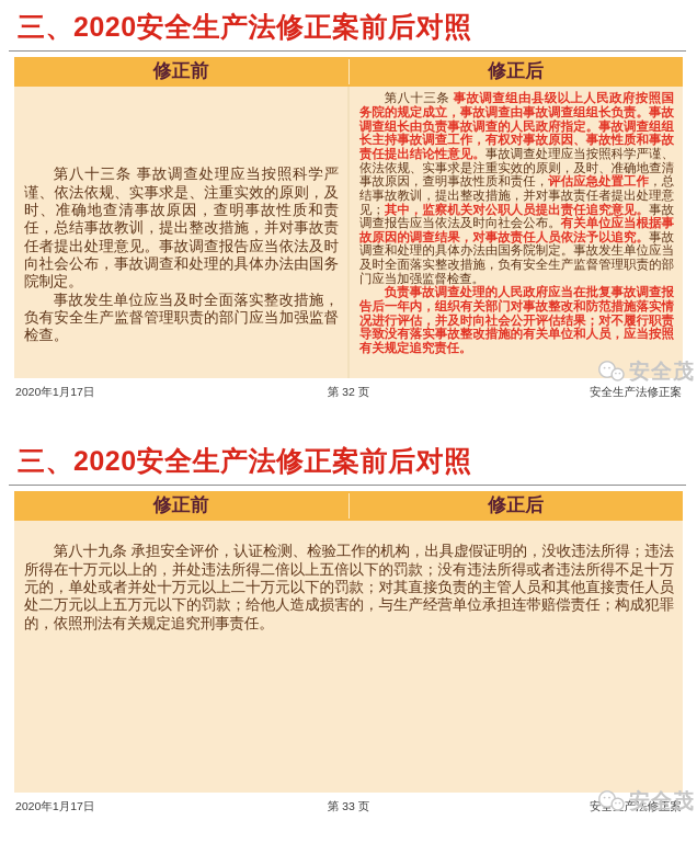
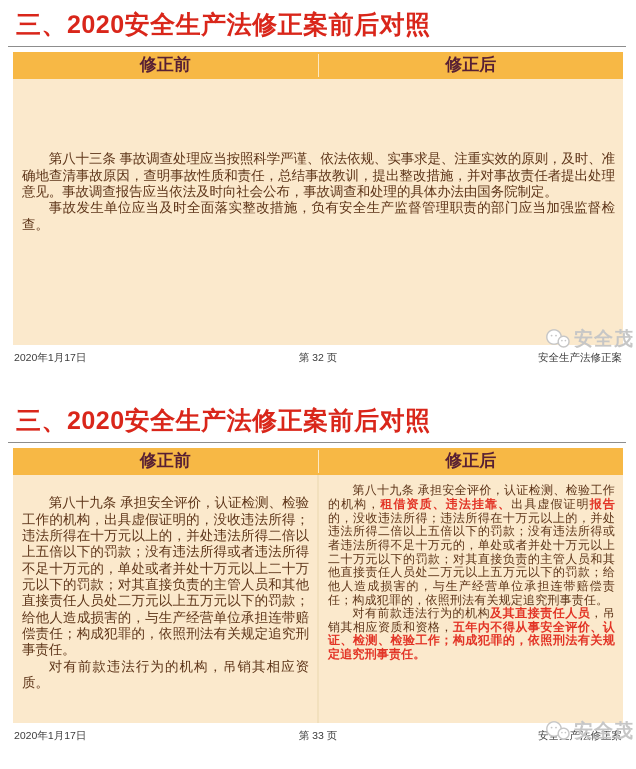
  三、2020安全生产法修正案前后对照
  修正前
  修正后
  第八十三条 事故调查处理应当按照科学严谨、依法依规、实事求是、注重实效的原则，及时、准确地查清事故原因，查明事故性质和责任，总结事故教训，提出整改措施，并对事故责任者提出处理意见。事故调查报告应当依法及时向社会公布，事故调查和处理的具体办法由国务院制定。
  事故发生单位应当及时全面落实整改措施，负有安全生产监督管理职责的部门应当加强监督检查。
- 第八十三条 事故调查组由县级以上人民政府按照国务院的规定成立，事故调查由事故调查组组长负责。事故调查组长由负责事故调查的人民政府指定。事故调查组组长主持事故调查工作，有权对事故原因、事故性质和事故责任提出结论性意见。事故调查处理应当按照科学严谨、依法依规、实事求是注重实效的原则，及时、准确地查清事故原因，查明事故性质和责任，评估应急处置工作，总结事故教训，提出整改措施，并对事故责任者提出处理意见；其中，监察机关对公职人员提出责任追究意见。事故调查报告应当依法及时向社会公布。有关单位应当根据事故原因的调查结果，对事故责任人员依法予以追究。事故调查和处理的具体办法由国务院制定。事故发生单位应当及时全面落实整改措施，负有安全生产监督管理职责的部门应当加强监督检查。
- 负责事故调查处理的人民政府应当在批复事故调查报告后一年内，组织有关部门对事故整改和防范措施落实情况进行评估，并及时向社会公开评估结果；对不履行职责导致没有落实事故整改措施的有关单位和人员，应当按照有关规定追究责任。
  安全茂
  2020年1月17日
  第 32 页
  安全生产法修正案
  三、2020安全生产法修正案前后对照
  修正前
  修正后
  第八十九条 承担安全评价，认证检测、检验工作的机构，出具虚假证明的，没收违法所得；违法所得在十万元以上的，并处违法所得二倍以上五倍以下的罚款；没有违法所得或者违法所得不足十万元的，单处或者并处十万元以上二十万元以下的罚款；对其直接负责的主管人员和其他直接责任人员处二万元以上五万元以下的罚款；给他人造成损害的，与生产经营单位承担连带赔偿责任；构成犯罪的，依照刑法有关规定追究刑事责任。
+ 对有前款违法行为的机构，吊销其相应资质。
+ 第八十九条 承担安全评价，认证检测、检验工作的机构，租借资质、违法挂靠、出具虚假证明报告的，没收违法所得；违法所得在十万元以上的，并处违法所得二倍以上五倍以下的罚款；没有违法所得或者违法所得不足十万元的，单处或者并处十万元以上二十万元以下的罚款；对其直接负责的主管人员和其他直接责任人员处二万元以上五万元以下的罚款；给他人造成损害的，与生产经营单位承担连带赔偿责任；构成犯罪的，依照刑法有关规定追究刑事责任。
+ 对有前款违法行为的机构及其直接责任人员，吊销其相应资质和资格，五年内不得从事安全评价、认证、检测、检验工作；构成犯罪的，依照刑法有关规定追究刑事责任。
  安全茂
  2020年1月17日
  第 33 页
  安产法修正案
